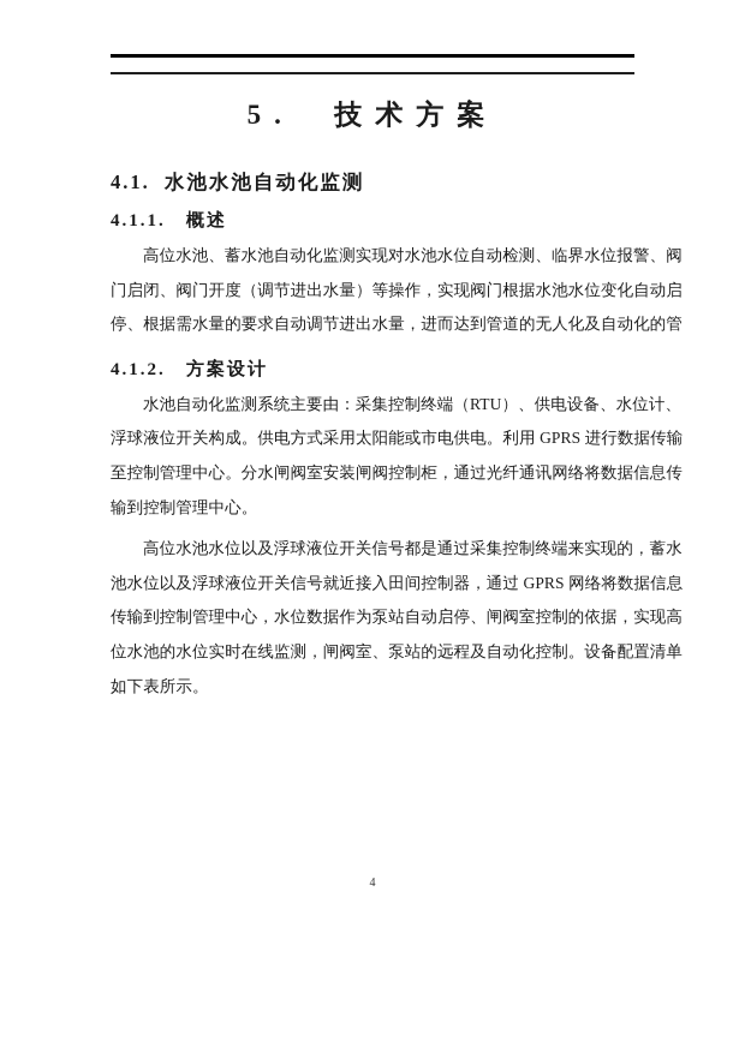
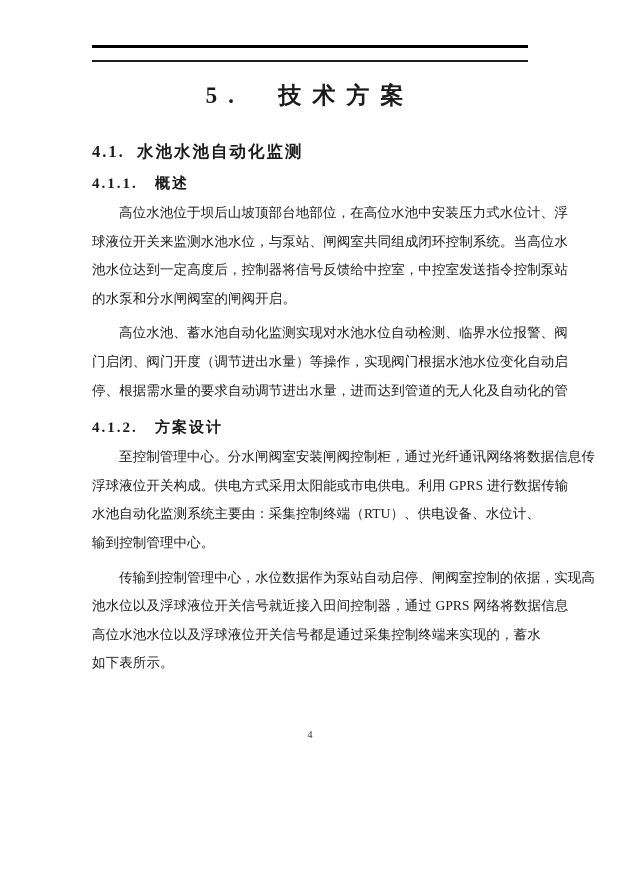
  5. 技术方案
  4.1. 水池水池自动化监测
  4.1.1. 概述
+ 高位水池位于坝后山坡顶部台地部位，在高位水池中安装压力式水位计、浮
+ 球液位开关来监测水池水位，与泵站、闸阀室共同组成闭环控制系统。当高位水
+ 池水位达到一定高度后，控制器将信号反馈给中控室，中控室发送指令控制泵站
+ 的水泵和分水闸阀室的闸阀开启。
  高位水池、蓄水池自动化监测实现对水池水位自动检测、临界水位报警、阀
  门启闭、阀门开度（调节进出水量）等操作，实现阀门根据水池水位变化自动启
  停、根据需水量的要求自动调节进出水量，进而达到管道的无人化及自动化的管
  4.1.2. 方案设计
- 水池自动化监测系统主要由：采集控制终端（RTU）、供电设备、水位计、
+ 至控制管理中心。分水闸阀室安装闸阀控制柜，通过光纤通讯网络将数据信息传
  浮球液位开关构成。供电方式采用太阳能或市电供电。利用 GPRS 进行数据传输
- 至控制管理中心。分水闸阀室安装闸阀控制柜，通过光纤通讯网络将数据信息传
+ 水池自动化监测系统主要由：采集控制终端（RTU）、供电设备、水位计、
  输到控制管理中心。
- 高位水池水位以及浮球液位开关信号都是通过采集控制终端来实现的，蓄水
+ 传输到控制管理中心，水位数据作为泵站自动启停、闸阀室控制的依据，实现高
  池水位以及浮球液位开关信号就近接入田间控制器，通过 GPRS 网络将数据信息
- 传输到控制管理中心，水位数据作为泵站自动启停、闸阀室控制的依据，实现高
+ 高位水池水位以及浮球液位开关信号都是通过采集控制终端来实现的，蓄水
- 位水池的水位实时在线监测，闸阀室、泵站的远程及自动化控制。设备配置清单
  如下表所示。
  4
